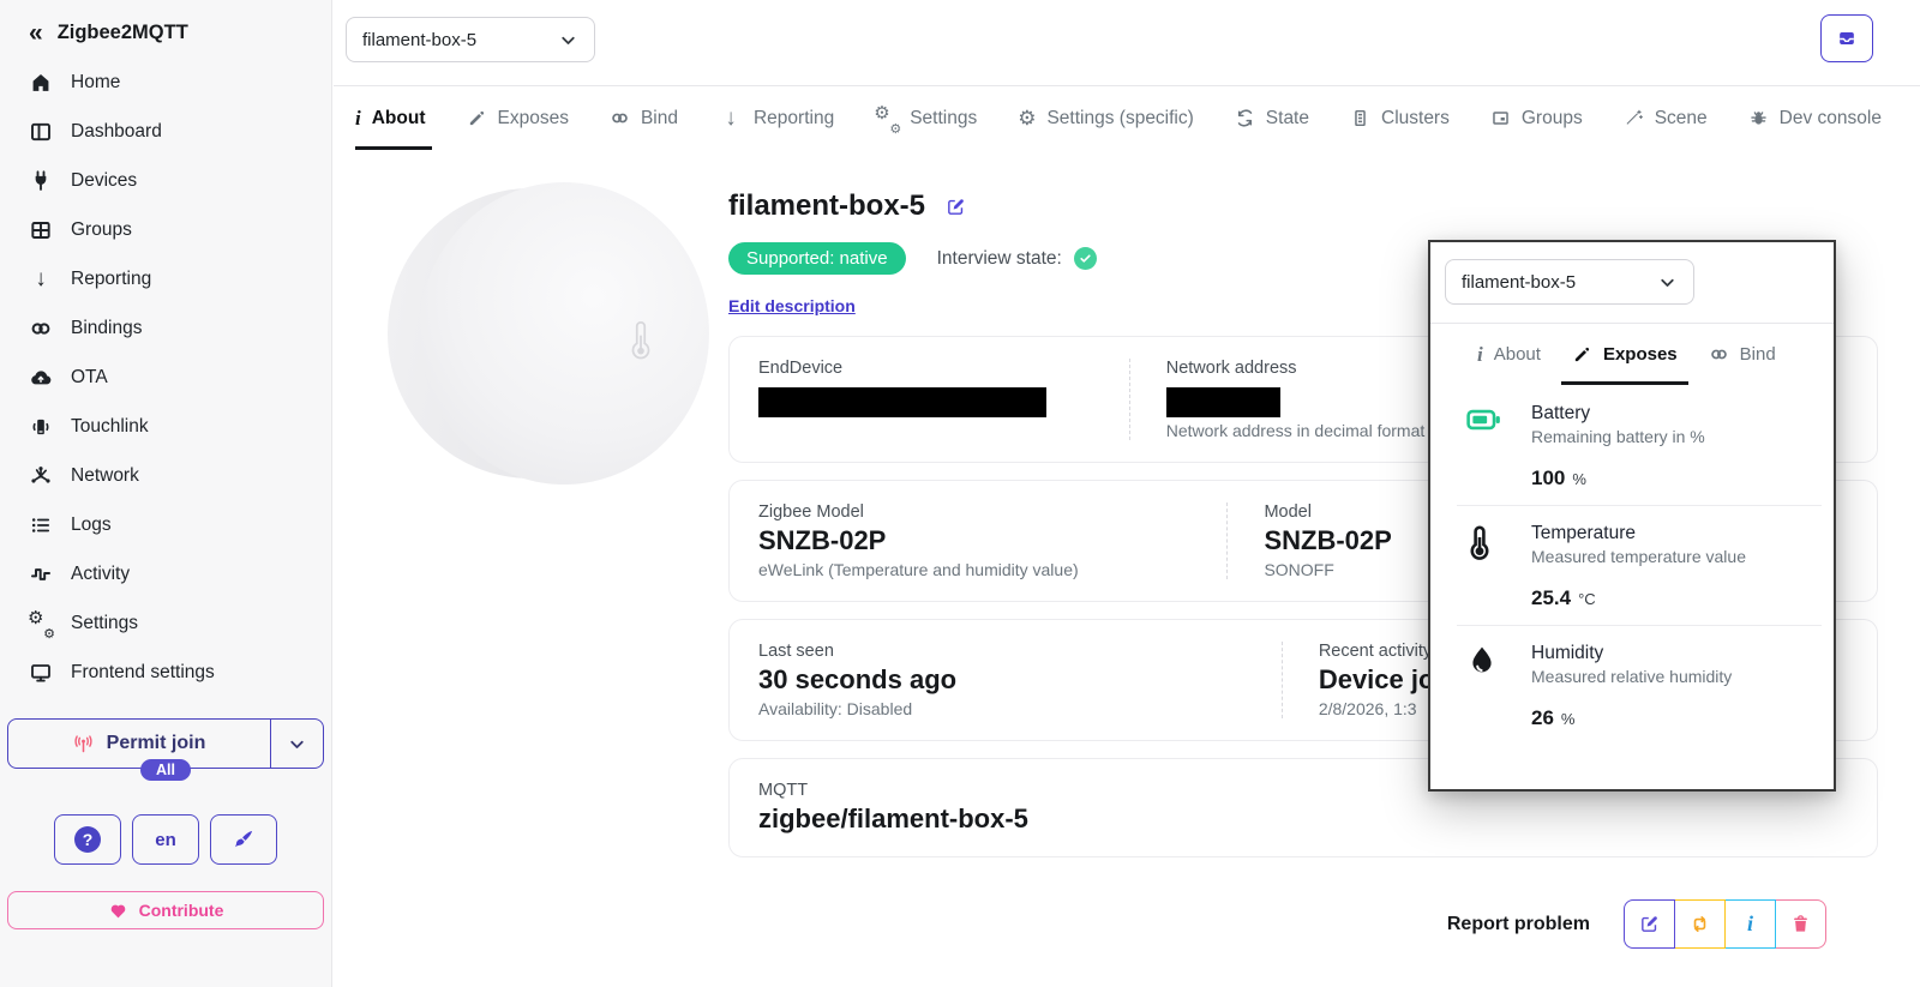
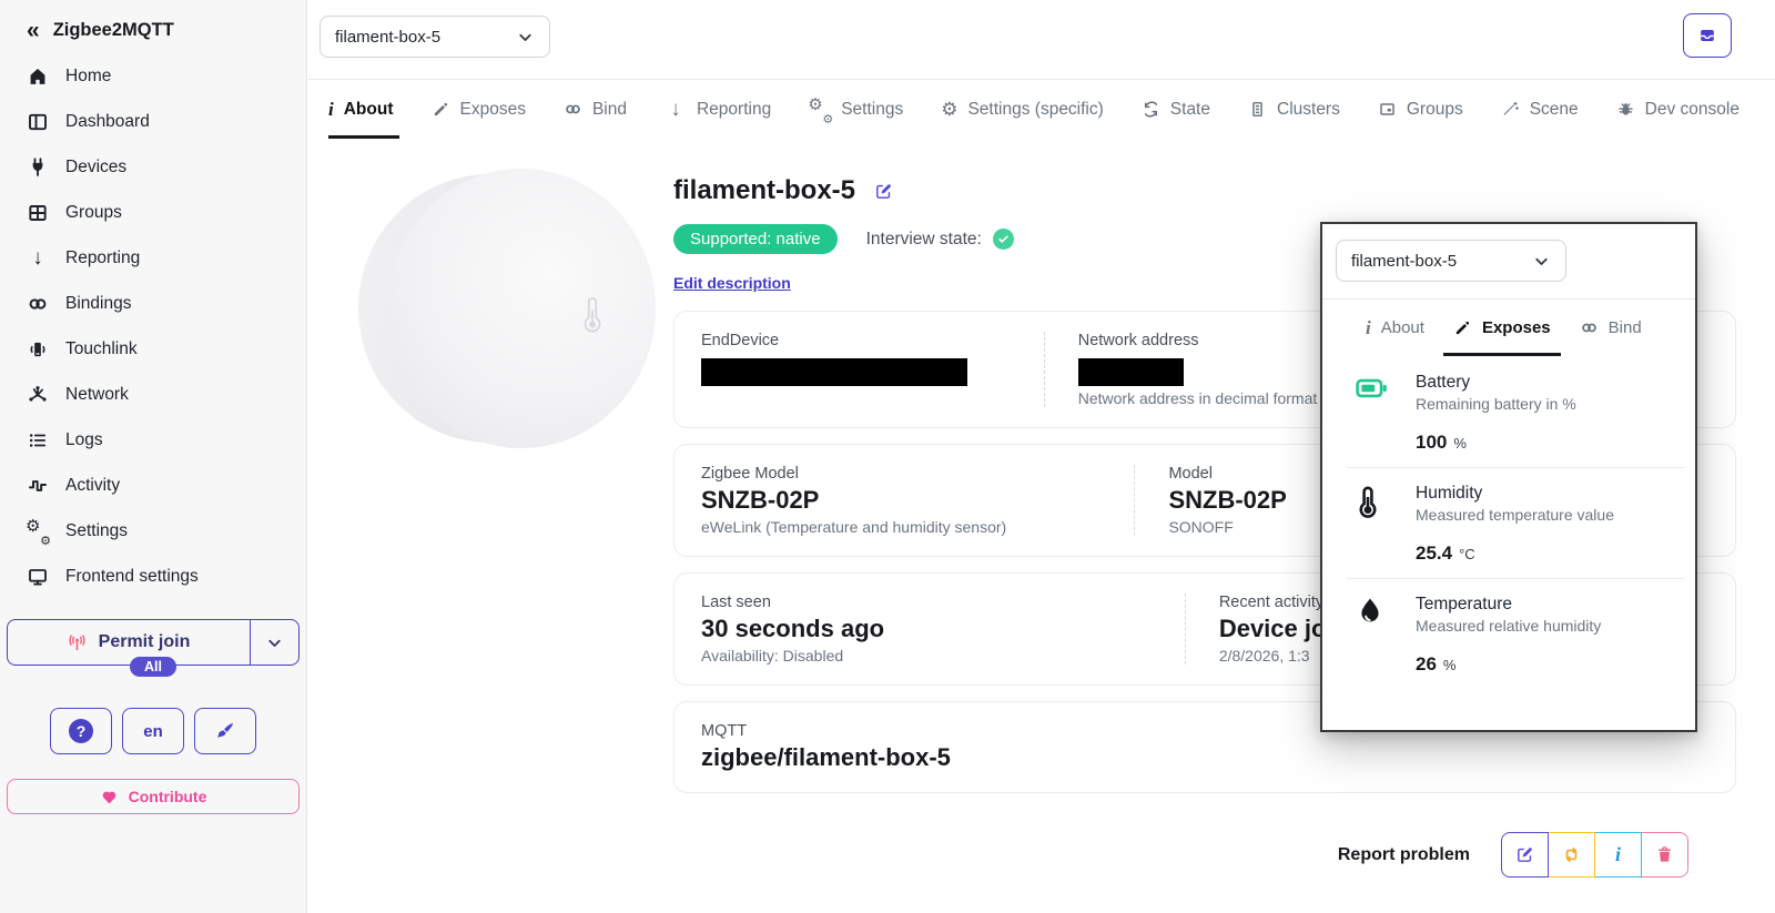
  «
  Zigbee2MQTT
  Home
  Dashboard
  Devices
  Groups
  ↓
  Reporting
  Bindings
- OTA
  Touchlink
  Network
  Logs
  Activity
  ⚙
  ⚙
  Settings
  Frontend settings
  Permit join
  All
  ?
  en
  Contribute
  filament-box-5
  i
  About
  Exposes
  Bind
  ↓
  Reporting
  ⚙
  ⚙
  Settings
  ⚙
  Settings (specific)
  State
  Clusters
  Groups
  Scene
  Dev console
  filament-box-5
  Supported: native
  Interview state:
  Edit description
  EndDevice
  Network address
  Network address in decimal format
  Zigbee Model
  SNZB-02P
- eWeLink (Temperature and humidity value)
+ eWeLink (Temperature and humidity sensor)
  Model
  SNZB-02P
  SONOFF
  Last seen
  30 seconds ago
  Availability: Disabled
  Recent activit
  2/8/2026, 1:3
  MQTT
  zigbee/filament-box-5
  Report problem
  i
  filament-box-5
  i
  About
  Exposes
  Bind
  Battery
  Remaining battery in %
  100
  %
- Temperature
+ Humidity
  Measured temperature value
  25.4
  °C
- Humidity
+ Temperature
  Measured relative humidity
  26
  %
